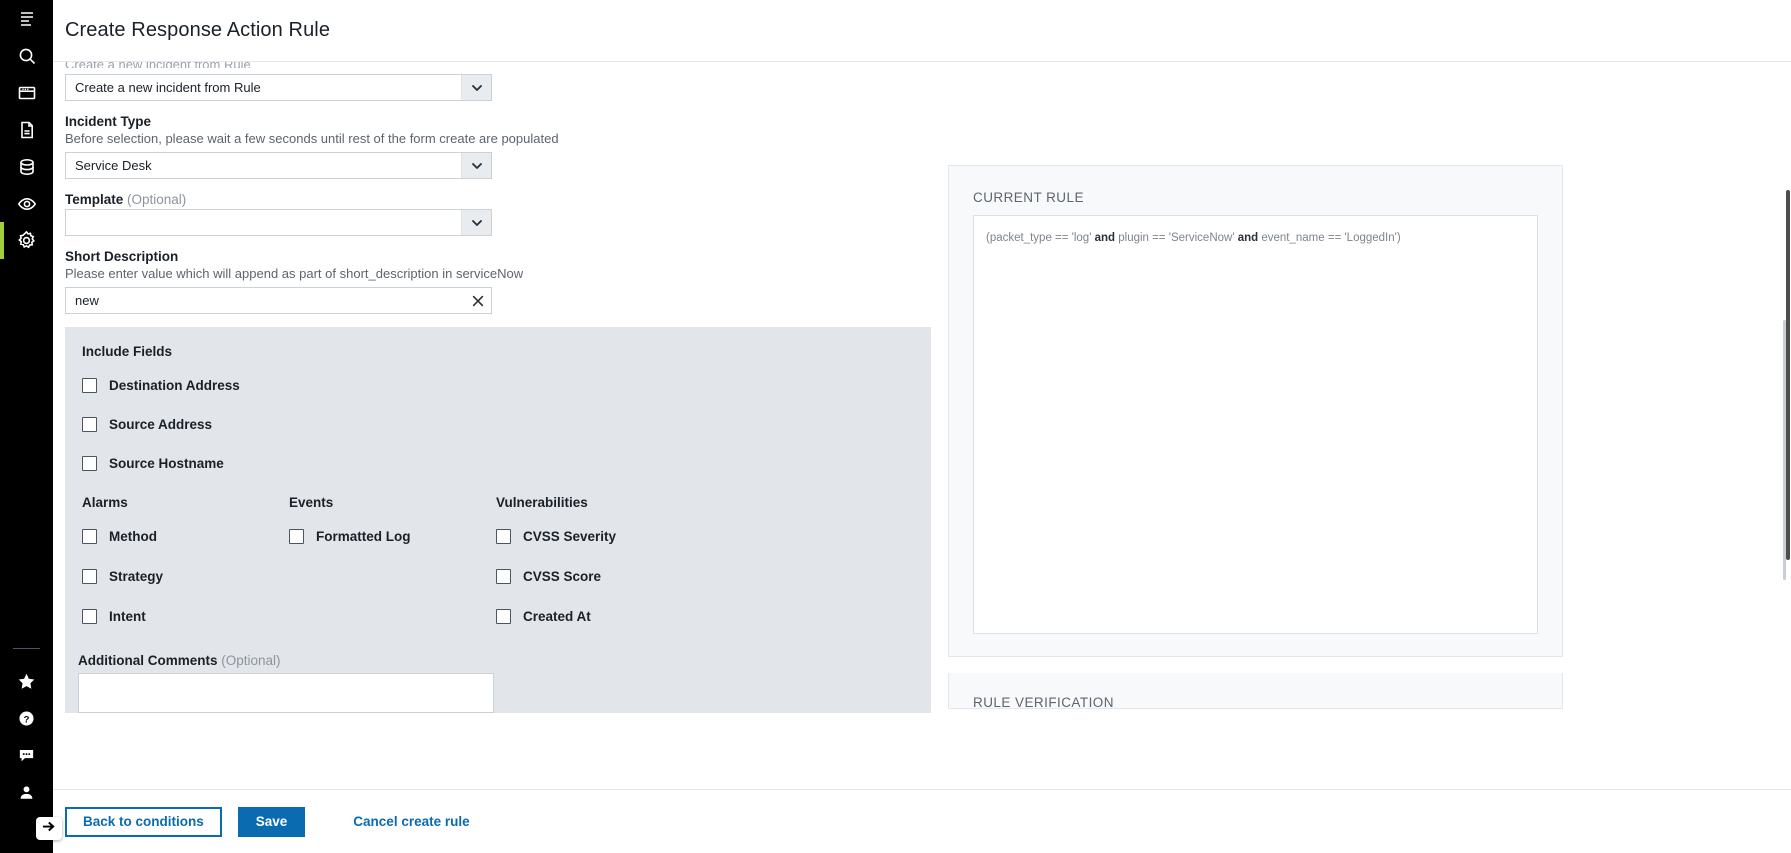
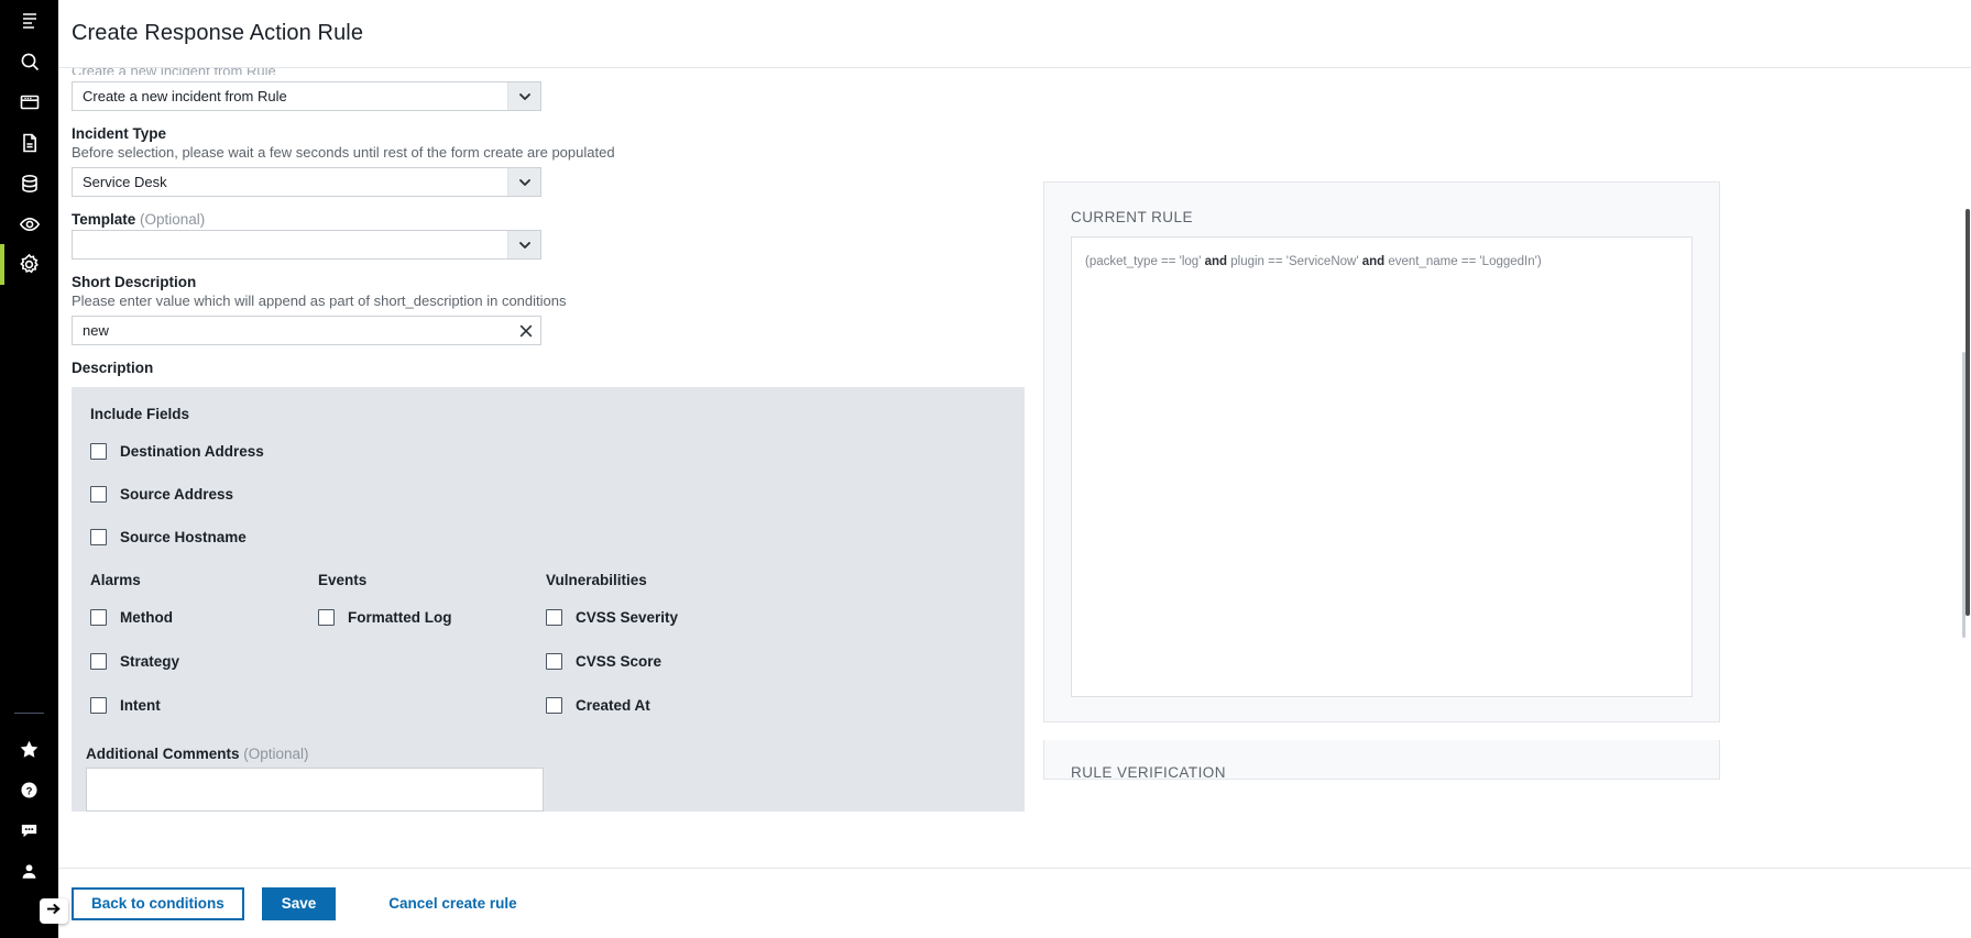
  ?
  Create Response Action Rule
  Create a new incident from Rule
  Create a new incident from Rule
  Incident Type
  Before selection, please wait a few seconds until rest of the form create are populated
  Service Desk
  Template (Optional)
  Short Description
- Please enter value which will append as part of short_description in serviceNow
+ Please enter value which will append as part of short_description in conditions
  new
+ Description
  Include Fields
  Destination Address
  Source Address
  Source Hostname
  Alarms
  Method
  Strategy
  Intent
  Events
  Formatted Log
  Vulnerabilities
  CVSS Severity
  CVSS Score
  Created At
  Additional Comments (Optional)
  CURRENT RULE
  (packet_type == 'log' and plugin == 'ServiceNow' and event_name == 'LoggedIn')
  RULE VERIFICATION
  Back to conditions
  Save
  Cancel create rule
